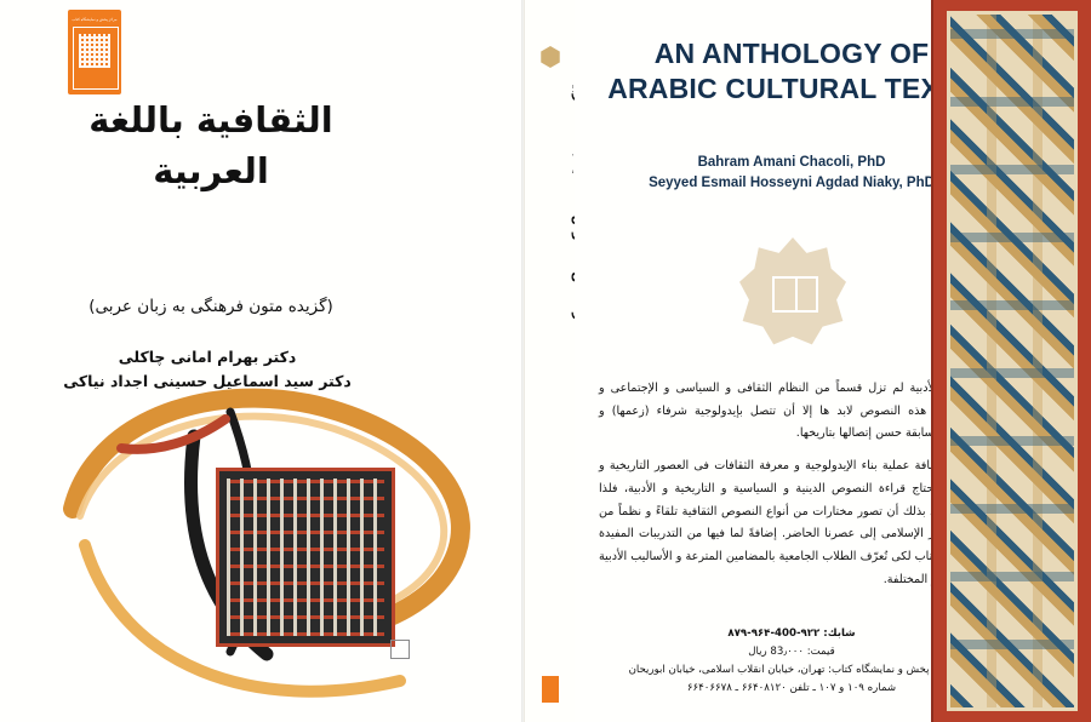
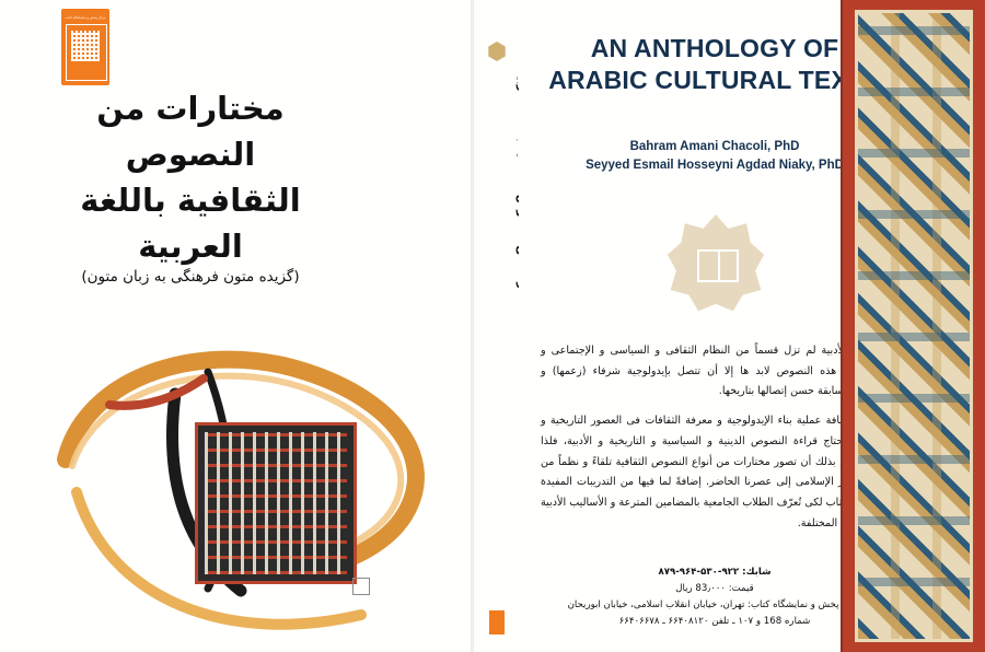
+ مختارات من النصوص
  الثقافية باللغة
  العربية
- (گزيده متون فرهنگى به زبان عربى)
+ (گزيده متون فرهنگى به زبان متون)
- دكتر بهرام امانى چاكلى
- دكتر سيد اسماعيل حسينى اجداد نياكى
  AN ANTHOLOGY OF
  ARABIC CULTURAL TE
  Bahram Amani Chacoli, PhD
  Seyyed Esmail Hosseyni Agdad Niaky, PhD
  أدبية لم تزل قسماً من النظام الثقافى و السياسى و الإجتماعى و هذه النصوص لابد ها إلا أن تتصل بإيدولوجية شرفاء (زعمها) وسابقة حسن إتصالها بتاريخها.
  افة عملية بناء الإيدولوجية و معرفة الثقافات فى العصور التاريخية وتاج قراءة النصوص الدينية و السياسية و التاريخية و الأدبية، فلذا بذلك أن تصور مختارات من أنواع النصوص الثقافية تلقاءً و نظماً من الإسلامى إلى عصرنا الحاضر. إضافةً لما فيها من التدريبات المفيدةاب لكى تُعرّف الطلاب الجامعية بالمضامين المترعة و الأساليب الأدبية المختلفة.
- شابك: ۹۲۲-400-۹۶۴-۸۷۹
+ شابك: ۹۲۲-۵۳۰-۹۶۴-۸۷۹
  قيمت: 83٫۰۰۰ ريال
  پخش و نمايشگاه كتاب: تهران، خيابان انقلاب اسلامى، خيابان ابوريحان
- شماره ۱۰۹ و ۱۰۷ ـ تلفن ۶۶۴۰۸۱۲۰ ـ ۶۶۴۰۶۶۷۸
+ شماره 168 و ۱۰۷ ـ تلفن ۶۶۴۰۸۱۲۰ ـ ۶۶۴۰۶۶۷۸
